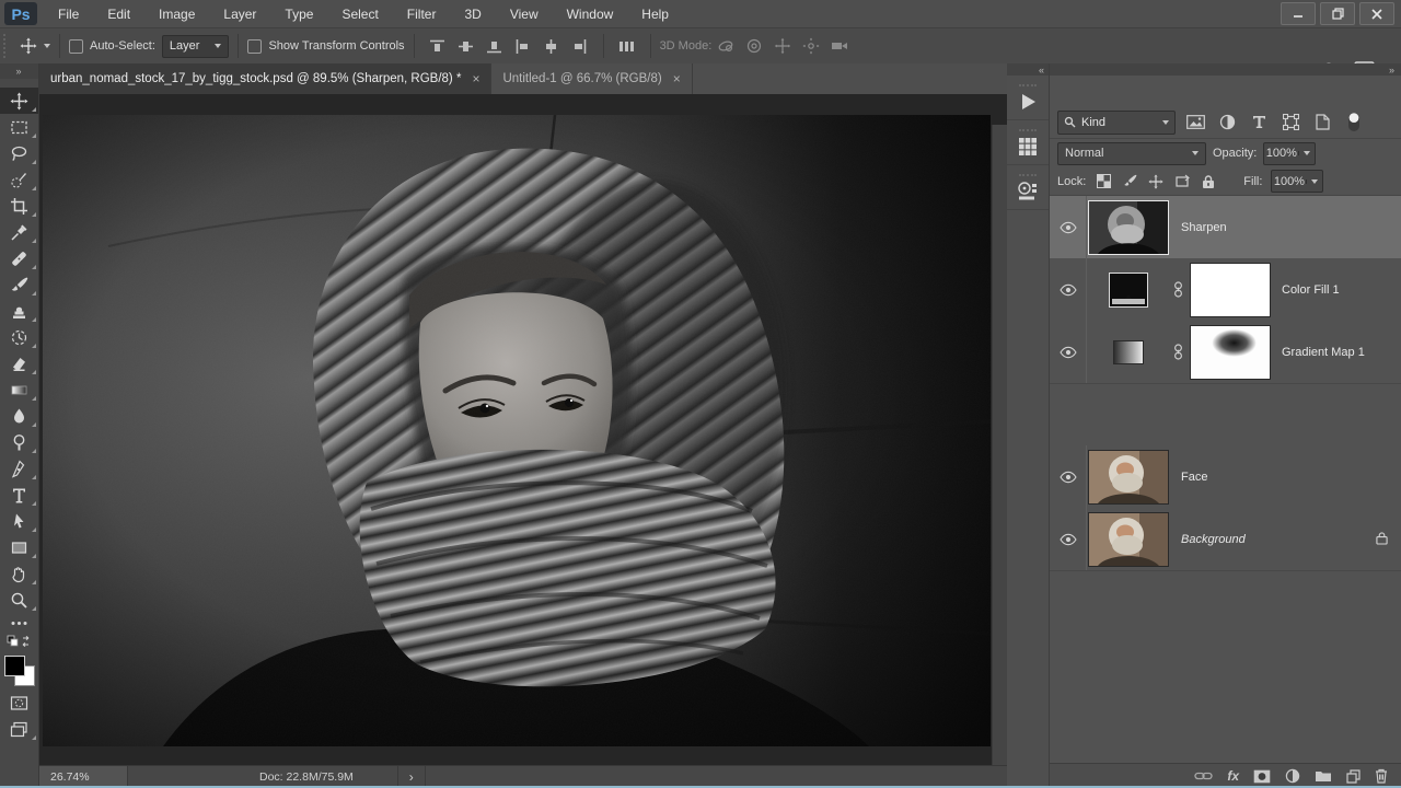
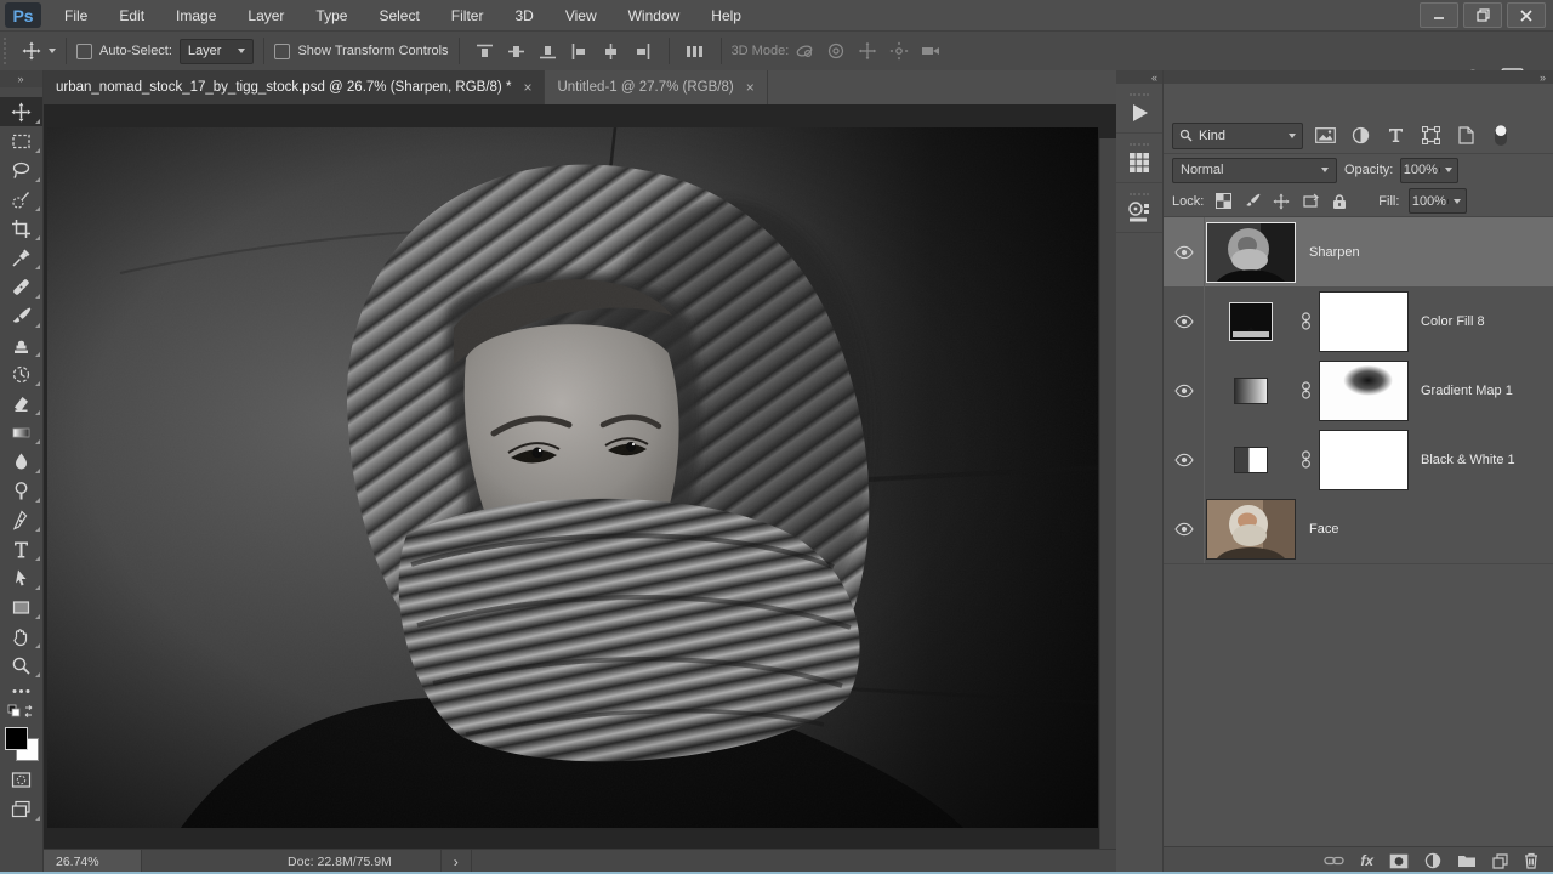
  Ps
  File
  Edit
  Image
  Layer
  Type
  Select
  Filter
  3D
  View
  Window
  Help
  Auto-Select:
  Layer
  Show Transform Controls
  3D Mode:
  »
- urban_nomad_stock_17_by_tigg_stock.psd @ 89.5% (Sharpen, RGB/8) *
+ urban_nomad_stock_17_by_tigg_stock.psd @ 26.7% (Sharpen, RGB/8) *
  ×
- Untitled-1 @ 66.7% (RGB/8)
+ Untitled-1 @ 27.7% (RGB/8)
  ×
  26.74%
  Doc: 22.8M/75.9M
  ›
  «
  »
  Kind
  Normal
  Opacity:
  100%
  Lock:
  Fill:
  100%
  Sharpen
- Color Fill 1
+ Color Fill 8
  Gradient Map 1
+ Black & White 1
  Face
- Background
  fx
